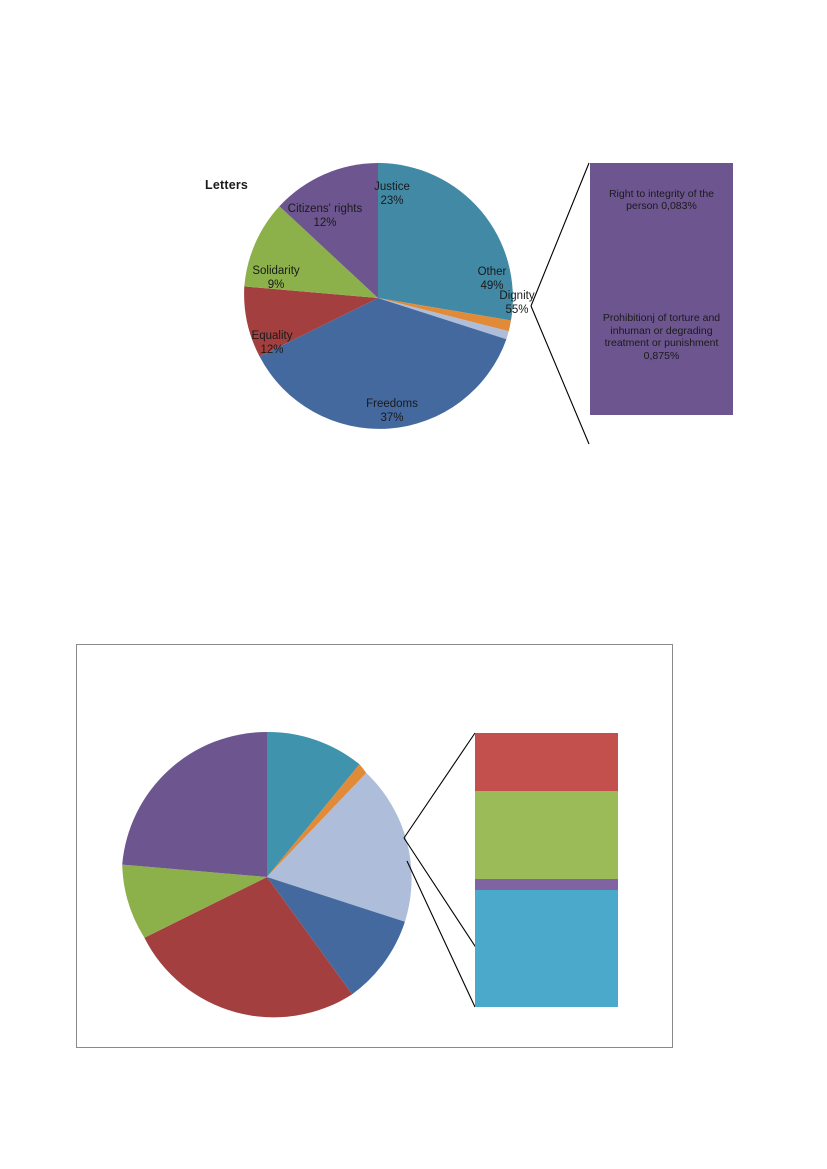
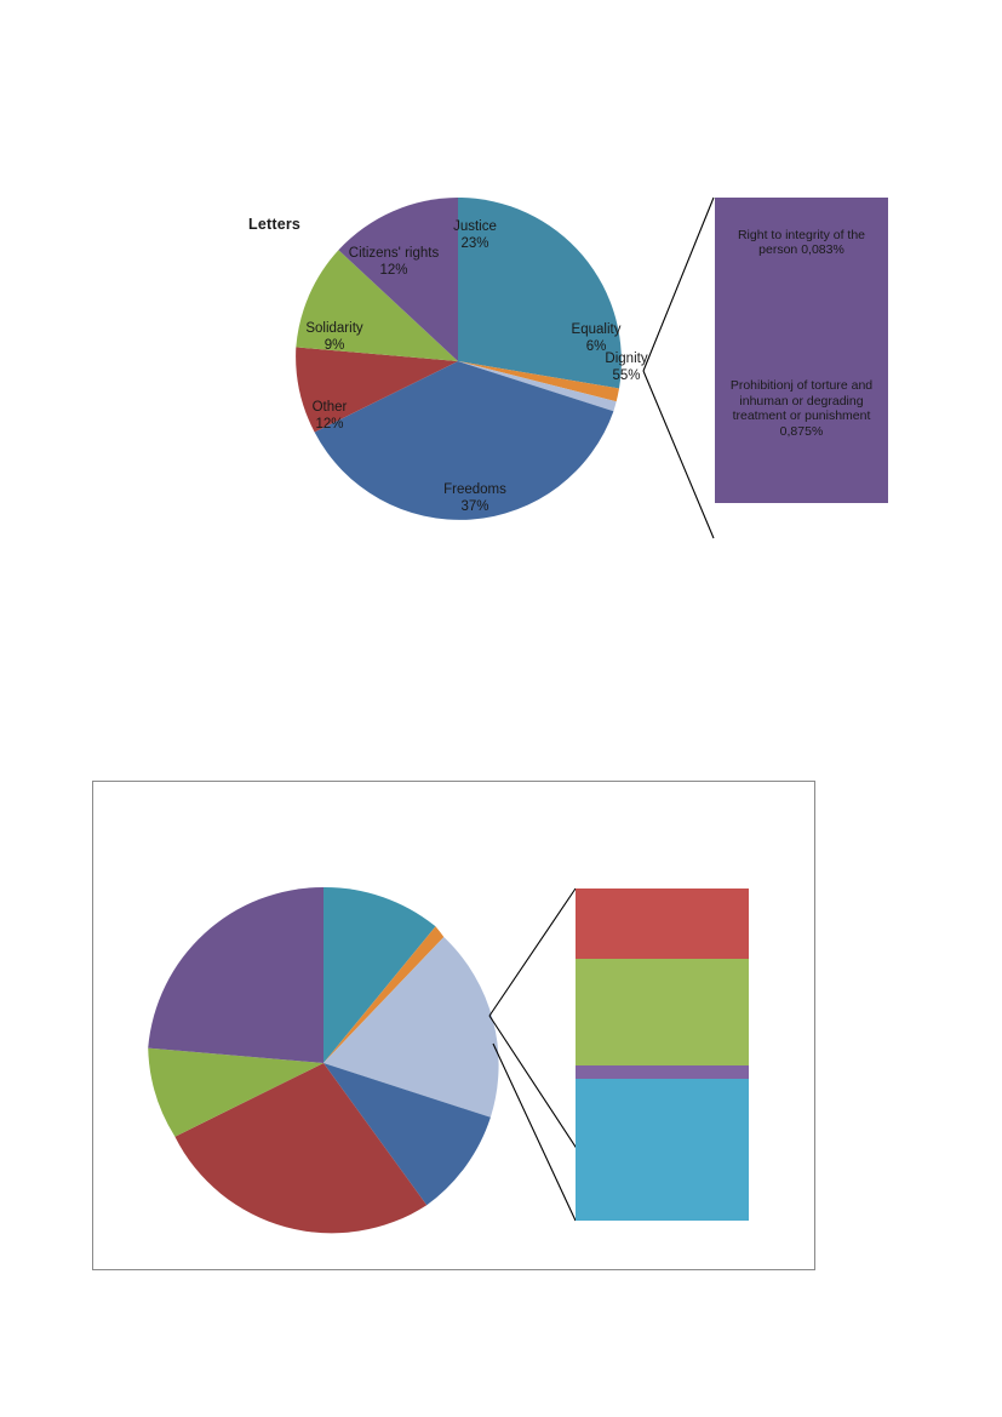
  Letters
  Justice
  23%
- Other
+ Equality
- 49%
+ 6%
  Dignity
  55%
  Freedoms
  37%
- Equality
+ Other
  12%
  Solidarity
  9%
  Citizens' rights
  12%
  Right to integrity of the
  person 0,083%
  Prohibitionj of torture and
  inhuman or degrading
  treatment or punishment
  0,875%
